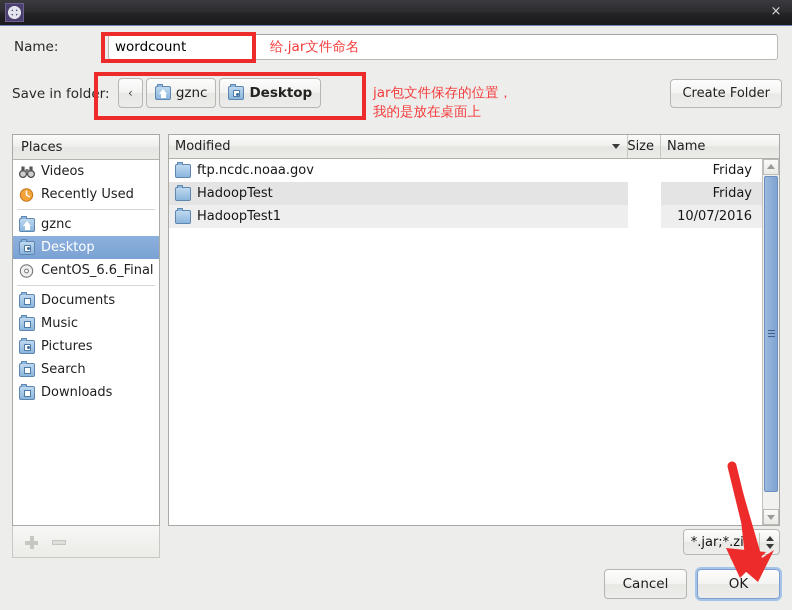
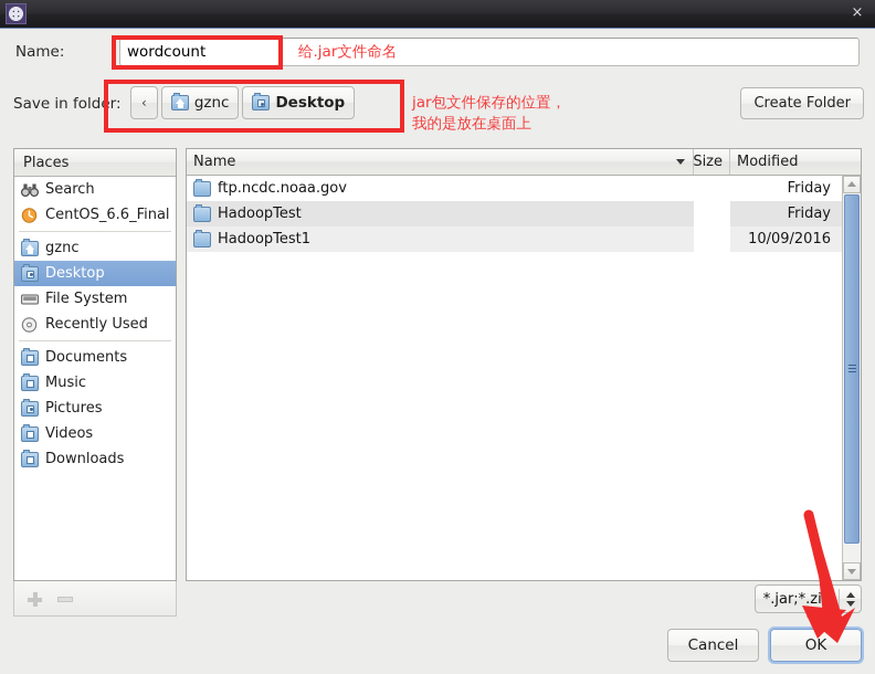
  ×
  Name:
  wordcount
  Save in folder:
  ‹
  gznc
  Desktop
  Create Folder
  Places
- Videos
+ Search
- Recently Used
+ CentOS_6.6_Final
  gznc
  Desktop
+ File System
- CentOS_6.6_Final
+ Recently Used
  Documents
  Music
  Pictures
- Search
+ Videos
  Downloads
- Modified
+ Name
  Size
- Name
+ Modified
  ftp.ncdc.noaa.gov
  Friday
  HadoopTest
  Friday
  HadoopTest1
- 10/07/2016
+ 10/09/2016
  *.jar;*.zi
  Cancel
  OK
  给.jar文件命名
  jar包文件保存的位置，
  我的是放在桌面上
